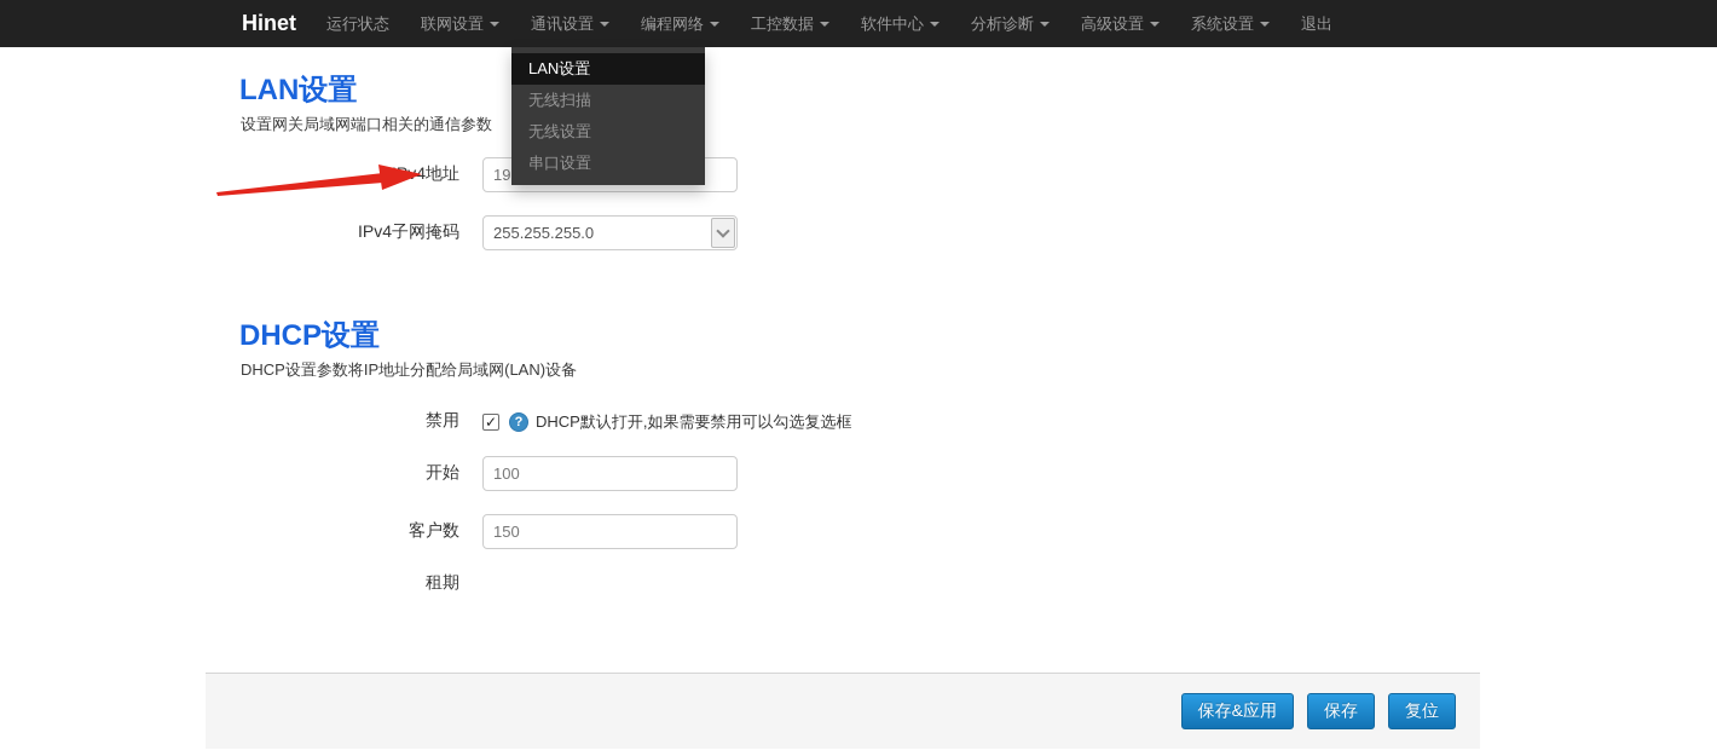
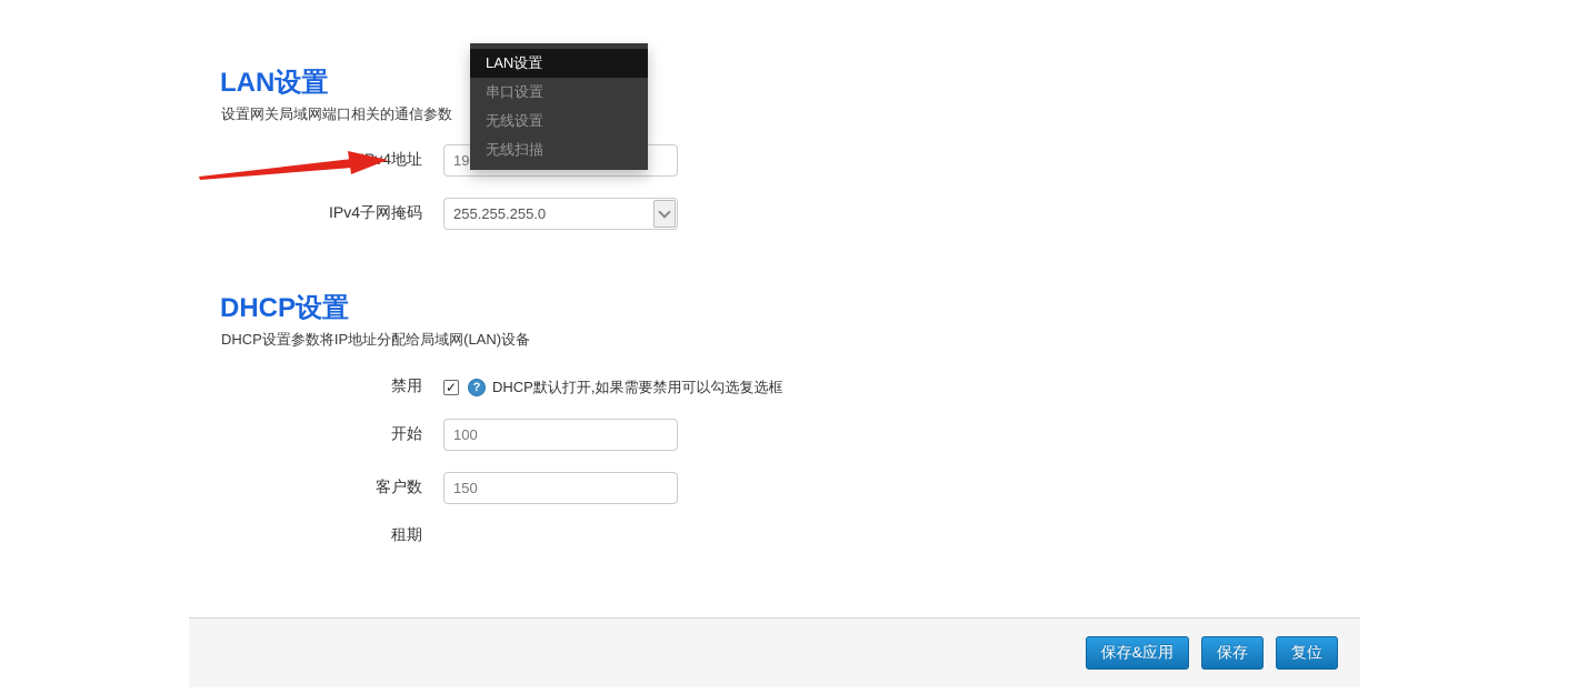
- Hinet
- 运行状态
- 联网设置
- 通讯设置
- 编程网络
- 工控数据
- 软件中心
- 分析诊断
- 高级设置
- 系统设置
- 退出
  LAN设置
- 无线扫描
+ 串口设置
  无线设置
- 串口设置
+ 无线扫描
  LAN设置
  设置网关局域网端口相关的通信参数
  IPv4子网掩码
  255.255.255.0
  DHCP设置
  DHCP设置参数将IP地址分配给局域网(LAN)设备
  禁用
  ✓
  ?
  DHCP默认打开,如果需要禁用可以勾选复选框
  开始
  100
  客户数
  150
  租期
  保存&应用
  保存
  复位
